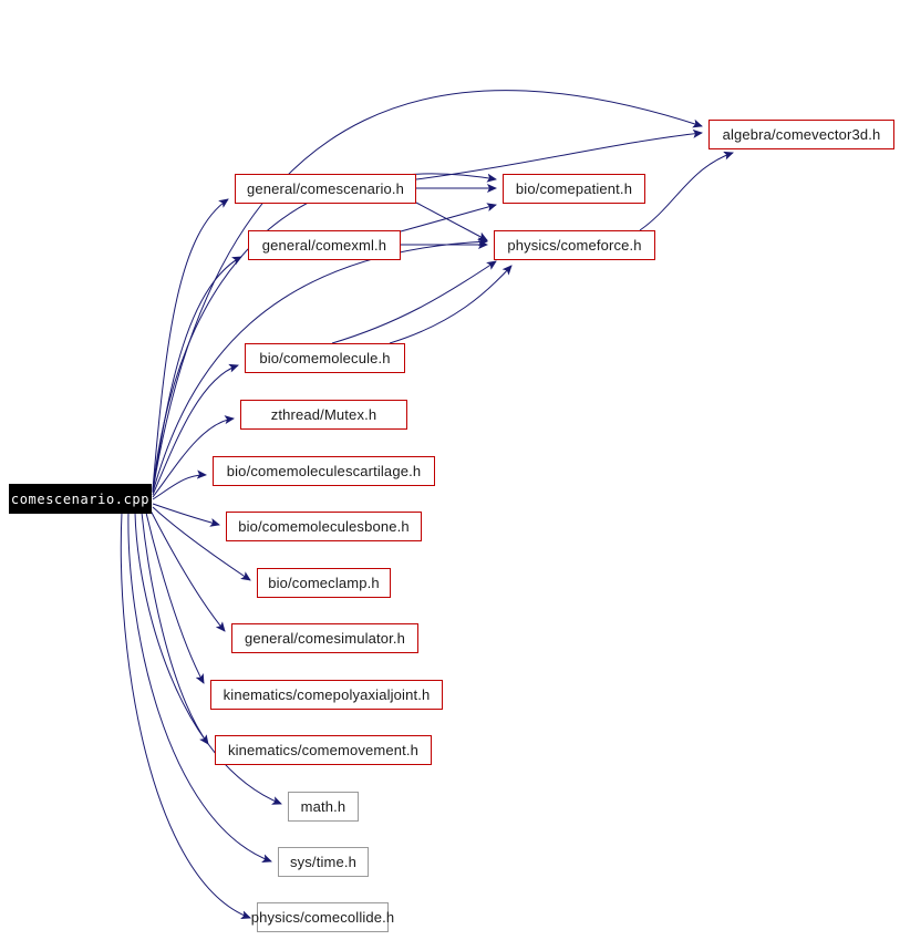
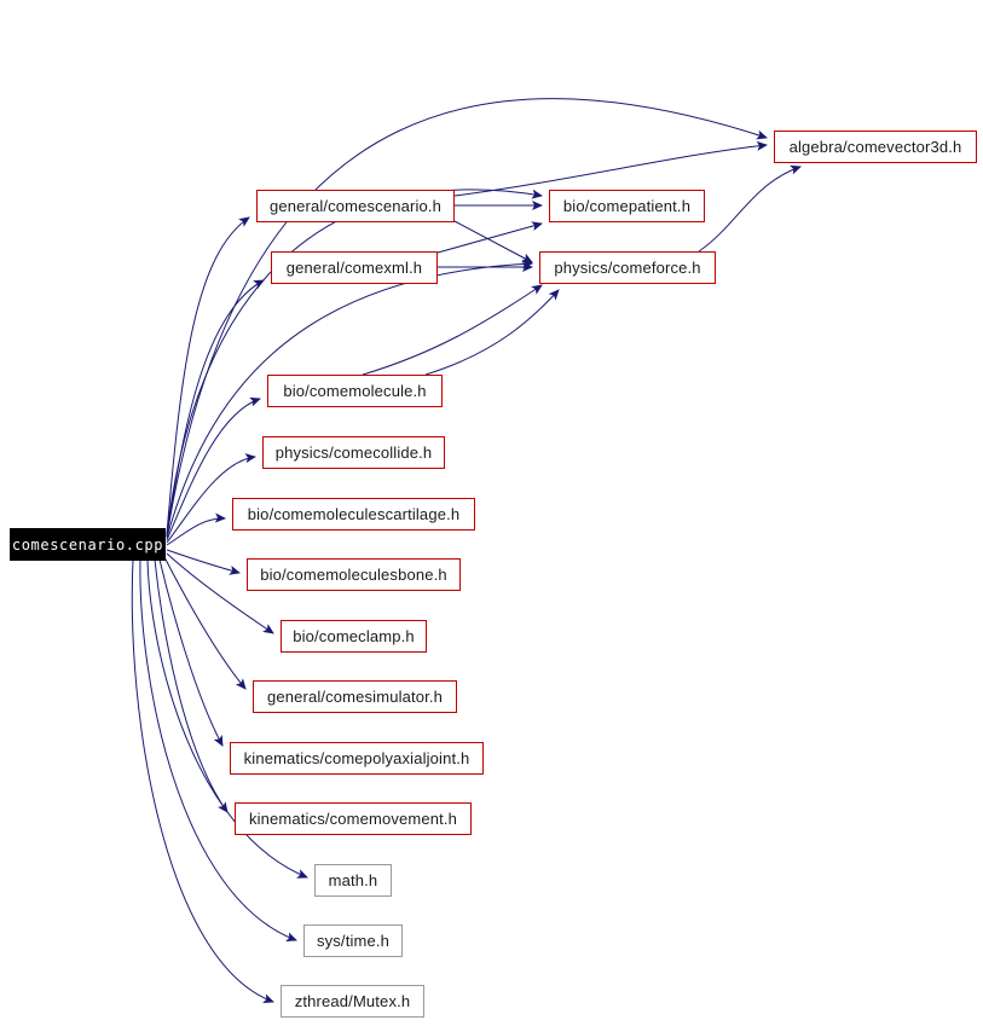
  comescenario.cpp
  algebra/comevector3d.h
  general/comescenario.h
  bio/comepatient.h
  general/comexml.h
  physics/comeforce.h
  bio/comemolecule.h
- zthread/Mutex.h
+ physics/comecollide.h
  bio/comemoleculescartilage.h
  bio/comemoleculesbone.h
  bio/comeclamp.h
  general/comesimulator.h
  kinematics/comepolyaxialjoint.h
  kinematics/comemovement.h
  math.h
  sys/time.h
- physics/comecollide.h
+ zthread/Mutex.h
